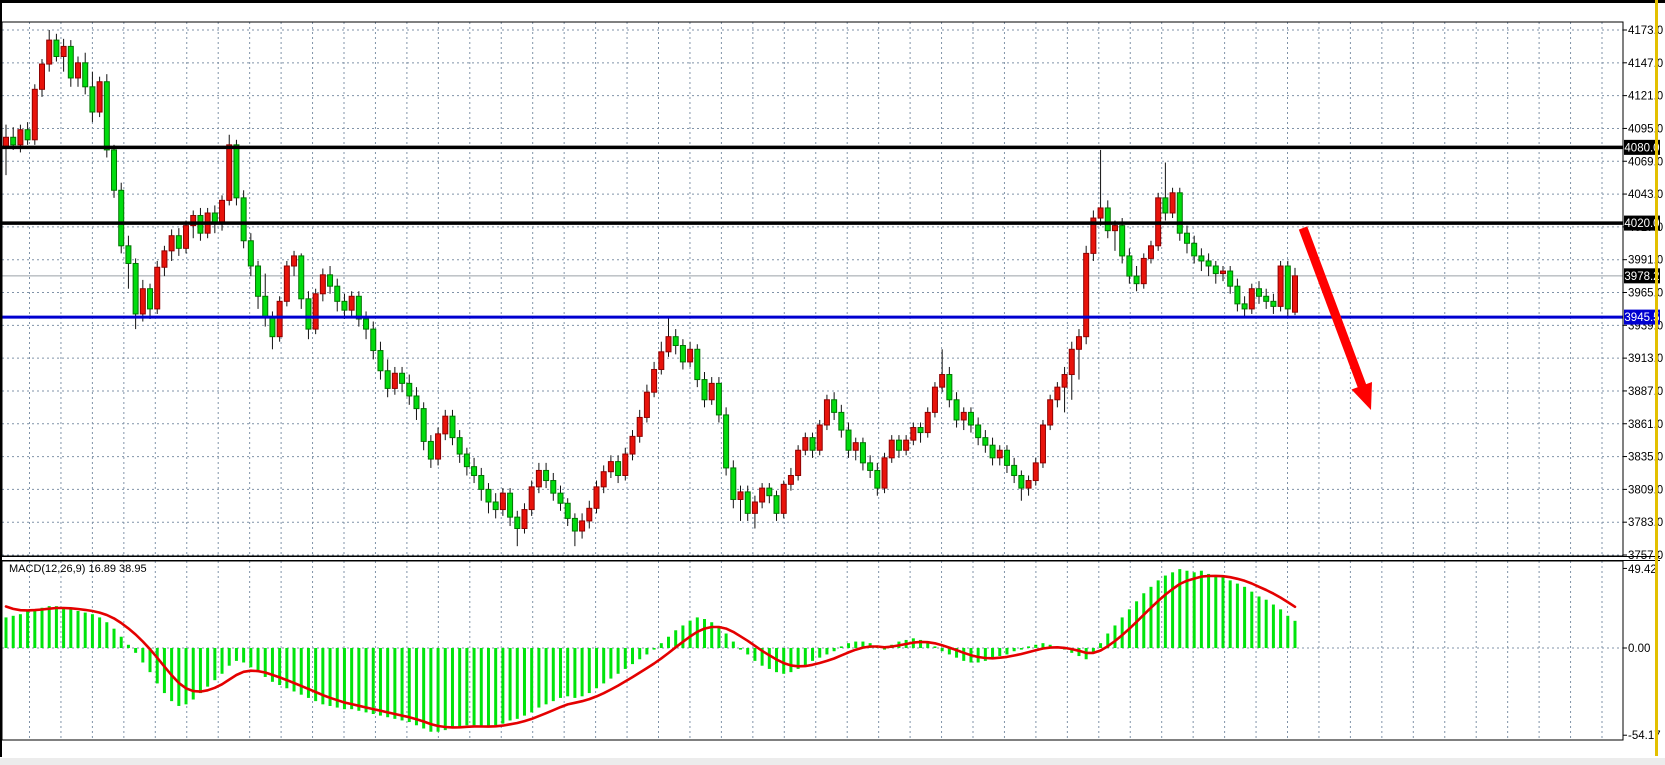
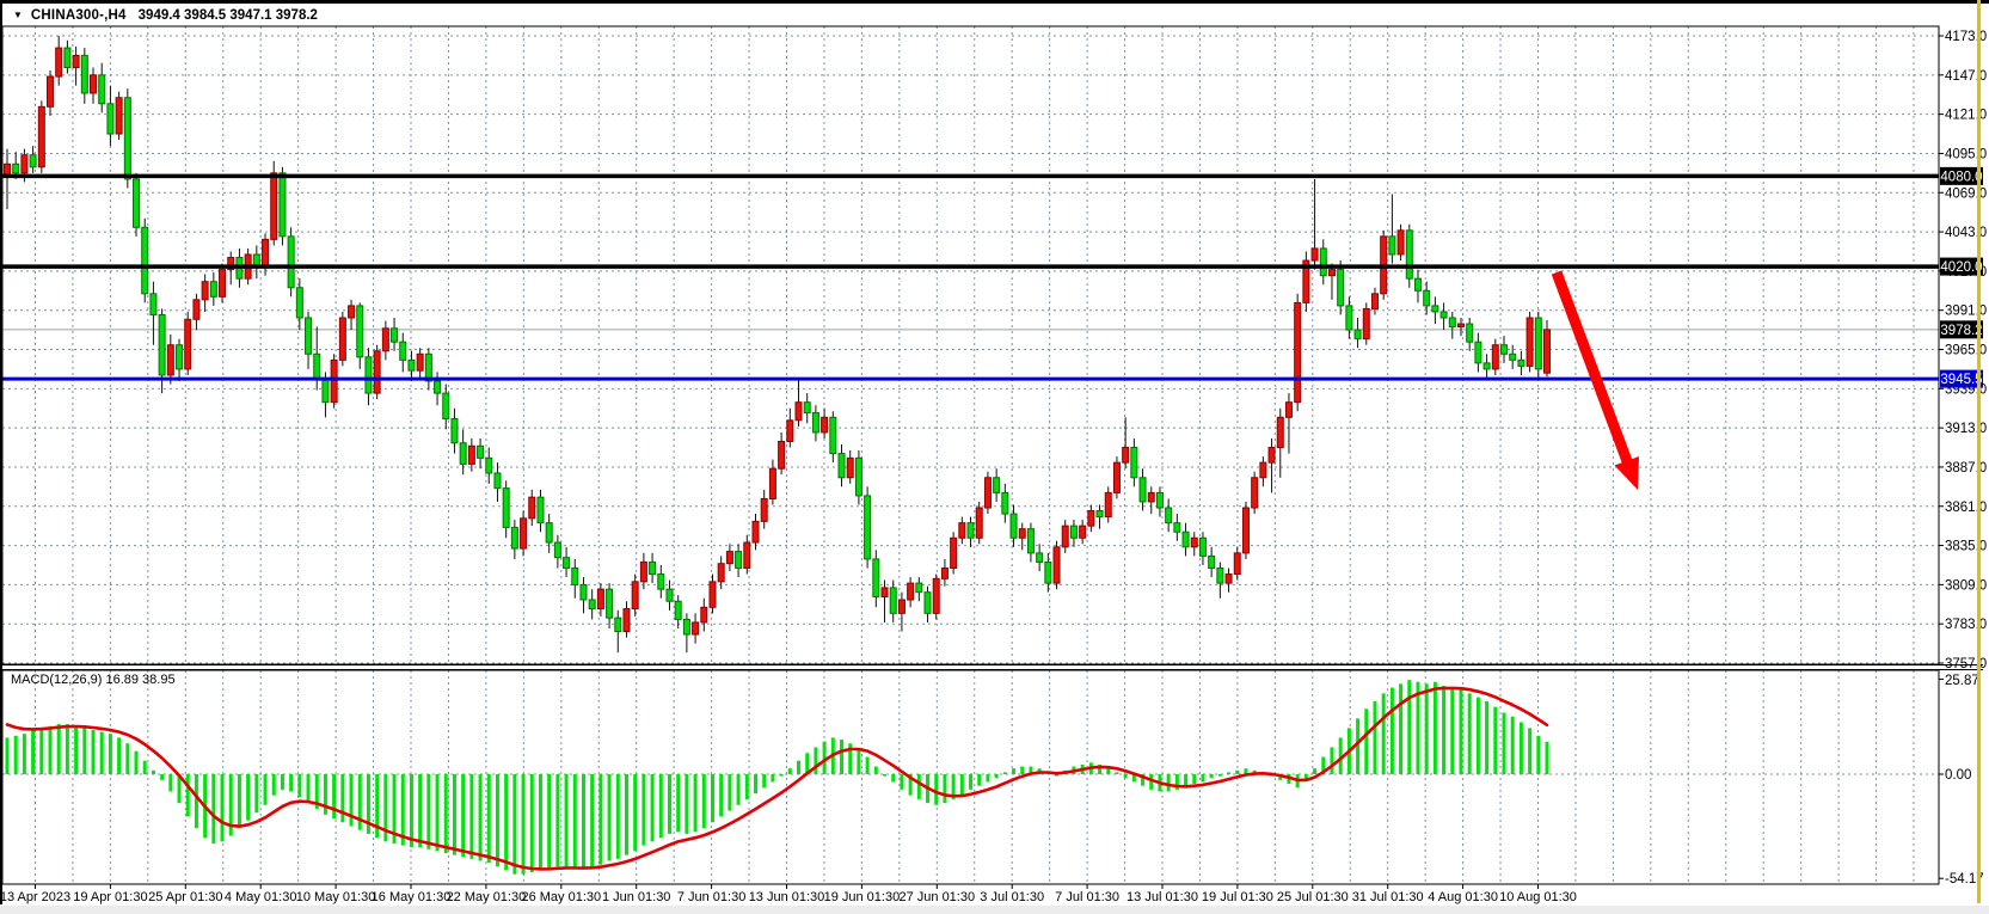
+ ▼
+ CHINA300-,H4
+ 3949.4 3984.5 3947.1 3978.2
  41730
  41470
  41210
  40950
  40690
  40430
  39910
  39650
  39390
  39130
  38870
  38610
  38350
  38090
  37830
  37570
  4080.
  4020.
  3945.
  3978.
- 49.42
+ 25.87
  0.00
  -54.1
+ 13 Apr 2023
+ 19 Apr 01:30
+ 25 Apr 01:30
+ 4 May 01:30
+ 10 May 01:30
+ 16 May 01:30
+ 22 May 01:30
+ 26 May 01:30
+ 1 Jun 01:30
+ 7 Jun 01:30
+ 13 Jun 01:30
+ 19 Jun 01:30
+ 27 Jun 01:30
+ 3 Jul 01:30
+ 7 Jul 01:30
+ 13 Jul 01:30
+ 19 Jul 01:30
+ 25 Jul 01:30
+ 31 Jul 01:30
+ 4 Aug 01:30
+ 10 Aug 01:30
  MACD(12,26,9) 16.89 38.95
